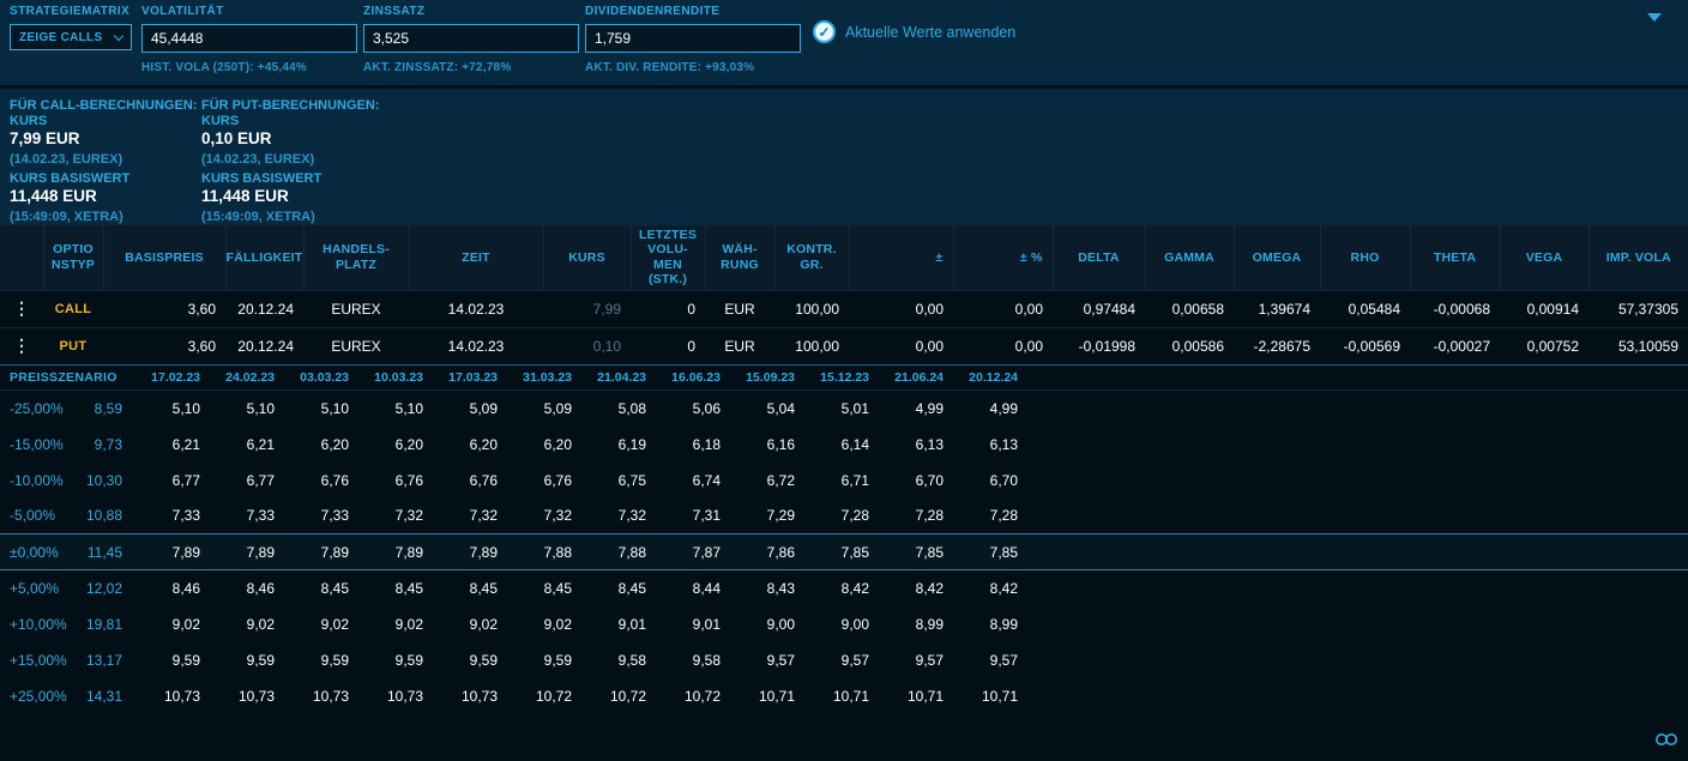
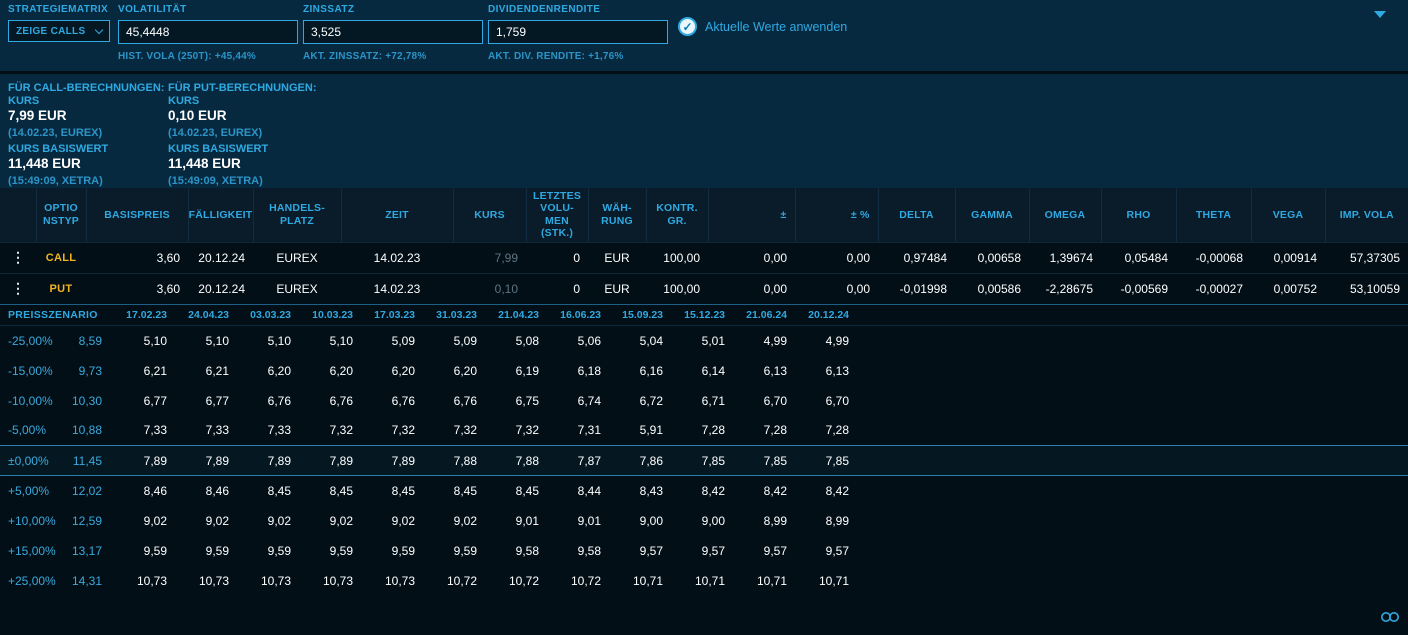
  STRATEGIEMATRIX
  ZEIGE CALLS
  VOLATILITÄT
  45,4448
  HIST. VOLA (250T): +45,44%
  ZINSSATZ
  3,525
  AKT. ZINSSATZ: +72,78%
  DIVIDENDENRENDITE
  1,759
- AKT. DIV. RENDITE: +93,03%
+ AKT. DIV. RENDITE: +1,76%
  ✓
  Aktuelle Werte anwenden
  FÜR CALL-BERECHNUNGEN:
  KURS
  7,99 EUR
  (14.02.23, EUREX)
  KURS BASISWERT
  11,448 EUR
  (15:49:09, XETRA)
  FÜR PUT-BERECHNUNGEN:
  KURS
  0,10 EUR
  (14.02.23, EUREX)
  KURS BASISWERT
  11,448 EUR
  (15:49:09, XETRA)
  	OPTIO NSTYP	BASISPREIS	FÄLLIGKEIT	HANDELS- PLATZ	ZEIT	KURS	LETZTES VOLU- MEN (STK.)	WÄH- RUNG	KONTR. GR.	±	± %	DELTA	GAMMA	OMEGA	RHO	THETA	VEGA	IMP. VOLA
  ⋮	CALL	3,60	20.12.24	EUREX	14.02.23	7,99	0	EUR	100,00	0,00	0,00	0,97484	0,00658	1,39674	0,05484	-0,00068	0,00914	57,37305
  ⋮	PUT	3,60	20.12.24	EUREX	14.02.23	0,10	0	EUR	100,00	0,00	0,00	-0,01998	0,00586	-2,28675	-0,00569	-0,00027	0,00752	53,10059
- PREISSZENARIO	17.02.23	24.02.23	03.03.23	10.03.23	17.03.23	31.03.23	21.04.23	16.06.23	15.09.23	15.12.23	21.06.24	20.12.24
+ PREISSZENARIO	17.02.23	24.04.23	03.03.23	10.03.23	17.03.23	31.03.23	21.04.23	16.06.23	15.09.23	15.12.23	21.06.24	20.12.24
  -25,00%	8,59	5,10	5,10	5,10	5,10	5,09	5,09	5,08	5,06	5,04	5,01	4,99	4,99
  -15,00%	9,73	6,21	6,21	6,20	6,20	6,20	6,20	6,19	6,18	6,16	6,14	6,13	6,13
  -10,00%	10,30	6,77	6,77	6,76	6,76	6,76	6,76	6,75	6,74	6,72	6,71	6,70	6,70
- -5,00%	10,88	7,33	7,33	7,33	7,32	7,32	7,32	7,32	7,31	7,29	7,28	7,28	7,28
+ -5,00%	10,88	7,33	7,33	7,33	7,32	7,32	7,32	7,32	7,31	5,91	7,28	7,28	7,28
  ±0,00%	11,45	7,89	7,89	7,89	7,89	7,89	7,88	7,88	7,87	7,86	7,85	7,85	7,85
  +5,00%	12,02	8,46	8,46	8,45	8,45	8,45	8,45	8,45	8,44	8,43	8,42	8,42	8,42
- +10,00%	19,81	9,02	9,02	9,02	9,02	9,02	9,02	9,01	9,01	9,00	9,00	8,99	8,99
+ +10,00%	12,59	9,02	9,02	9,02	9,02	9,02	9,02	9,01	9,01	9,00	9,00	8,99	8,99
  +15,00%	13,17	9,59	9,59	9,59	9,59	9,59	9,59	9,58	9,58	9,57	9,57	9,57	9,57
  +25,00%	14,31	10,73	10,73	10,73	10,73	10,73	10,72	10,72	10,72	10,71	10,71	10,71	10,71
